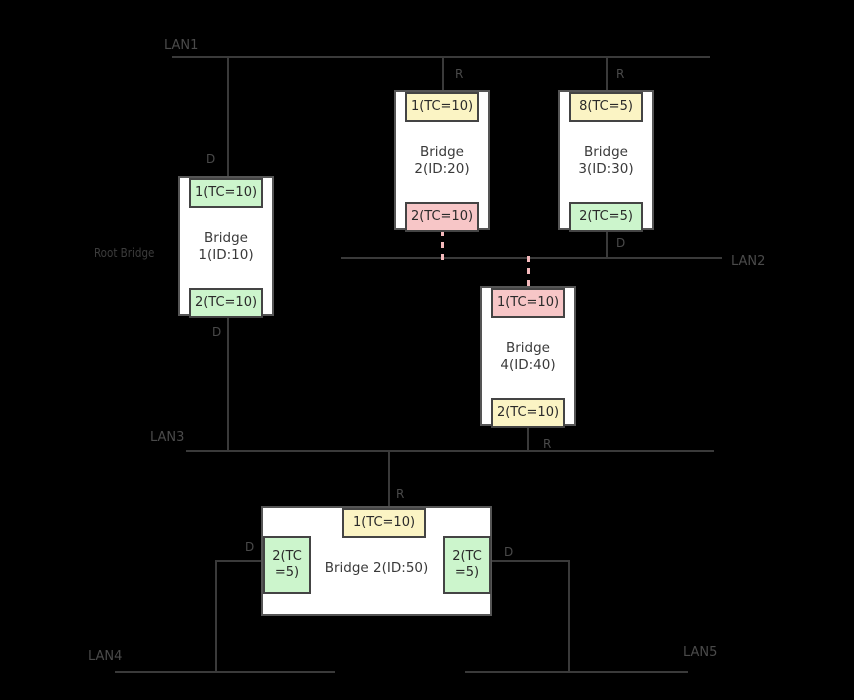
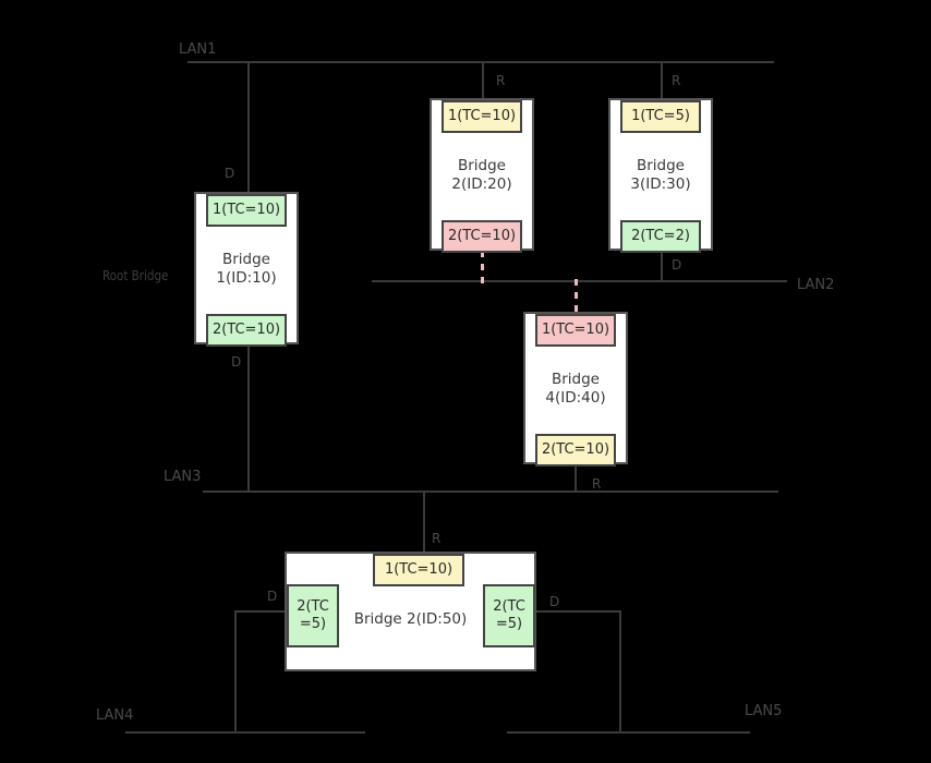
  LAN1
  LAN2
  LAN3
  LAN4
  LAN5
  D
  D
  R
  R
  D
  R
  R
  D
  D
  Root Bridge
  Bridge
  1(ID:10)
  1(TC=10)
  2(TC=10)
  Bridge
  2(ID:20)
  1(TC=10)
  2(TC=10)
  Bridge
  3(ID:30)
- 8(TC=5)
+ 1(TC=5)
- 2(TC=5)
+ 2(TC=2)
  Bridge
  4(ID:40)
  1(TC=10)
  2(TC=10)
  Bridge 2(ID:50)
  1(TC=10)
  2(TC
  =5)
  2(TC
  =5)
